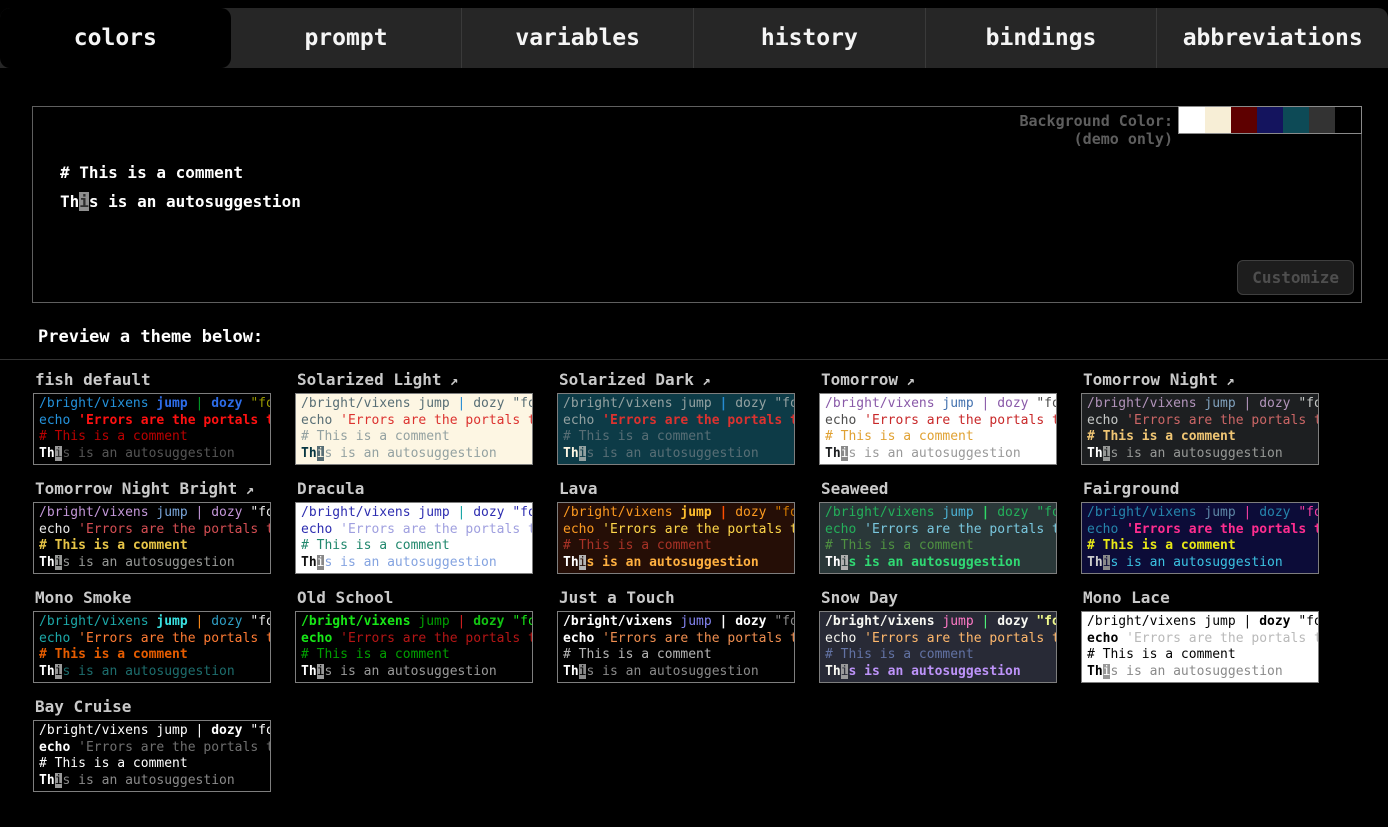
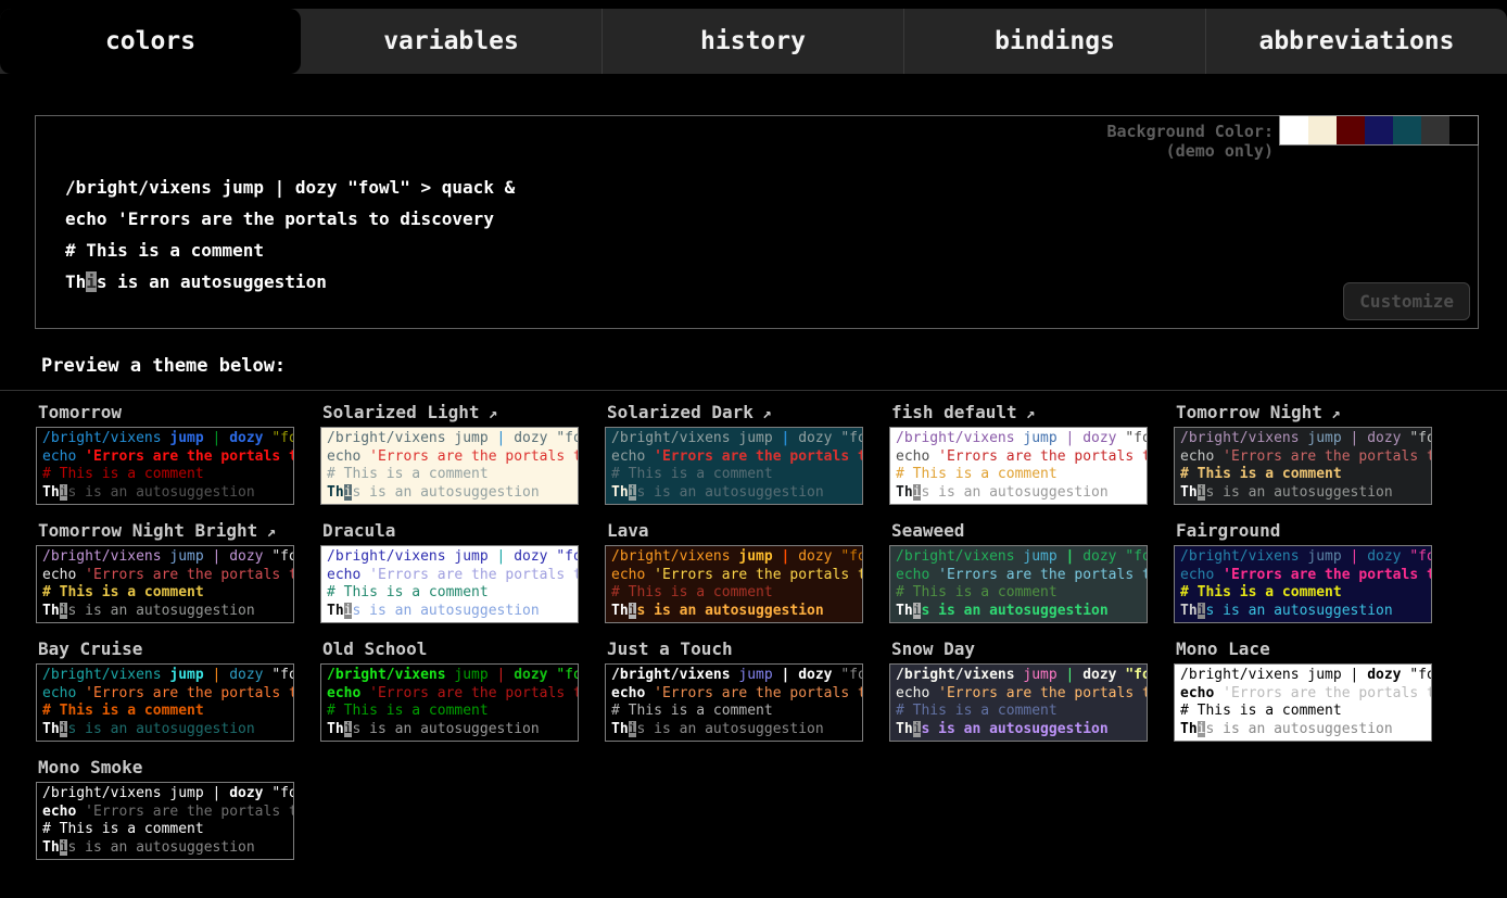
  colors
- prompt
  variables
  history
  bindings
  abbreviations
  Background Color:
  (demo only)
+ /bright/vixens jump | dozy "fowl" > quack &
+ echo 'Errors are the portals to discovery
  # This is a comment
  This is an autosuggestion
  Customize
  Preview a theme below:
- fish default
+ Tomorrow
  /bright/vixens jump | dozy "fo
  echo 'Errors are the portals t
  # This is a comment
  This is an autosuggestion
  Solarized Light ↗
  /bright/vixens jump | dozy "fo
  echo 'Errors are the portals t
  # This is a comment
  This is an autosuggestion
  Solarized Dark ↗
  /bright/vixens jump | dozy "fo
  echo 'Errors are the portals t
  # This is a comment
  This is an autosuggestion
- Tomorrow ↗
+ fish default ↗
  /bright/vixens jump | dozy "fo
  echo 'Errors are the portals t
  # This is a comment
  This is an autosuggestion
  Tomorrow Night ↗
  /bright/vixens jump | dozy "fo
  echo 'Errors are the portals t
  # This is a comment
  This is an autosuggestion
  Tomorrow Night Bright ↗
  /bright/vixens jump | dozy "fo
  echo 'Errors are the portals t
  # This is a comment
  This is an autosuggestion
  Dracula
  /bright/vixens jump | dozy "fo
  echo 'Errors are the portals t
  # This is a comment
  This is an autosuggestion
  Lava
  /bright/vixens jump | dozy "fo
  echo 'Errors are the portals t
  # This is a comment
  This is an autosuggestion
  Seaweed
  /bright/vixens jump | dozy "fo
  echo 'Errors are the portals t
  # This is a comment
  This is an autosuggestion
  Fairground
  /bright/vixens jump | dozy "fo
  echo 'Errors are the portals t
  # This is a comment
  This is an autosuggestion
- Mono Smoke
+ Bay Cruise
  /bright/vixens jump | dozy "fo
  echo 'Errors are the portals t
  # This is a comment
  This is an autosuggestion
  Old School
  /bright/vixens jump | dozy "fo
  echo 'Errors are the portals t
  # This is a comment
  This is an autosuggestion
  Just a Touch
  /bright/vixens jump | dozy "fo
  echo 'Errors are the portals t
  # This is a comment
  This is an autosuggestion
  Snow Day
  /bright/vixens jump | dozy "fo
  echo 'Errors are the portals t
  # This is a comment
  This is an autosuggestion
  Mono Lace
  /bright/vixens jump | dozy "fo
  echo 'Errors are the portals t
  # This is a comment
  This is an autosuggestion
- Bay Cruise
+ Mono Smoke
  /bright/vixens jump | dozy "fo
  echo 'Errors are the portals t
  # This is a comment
  This is an autosuggestion
